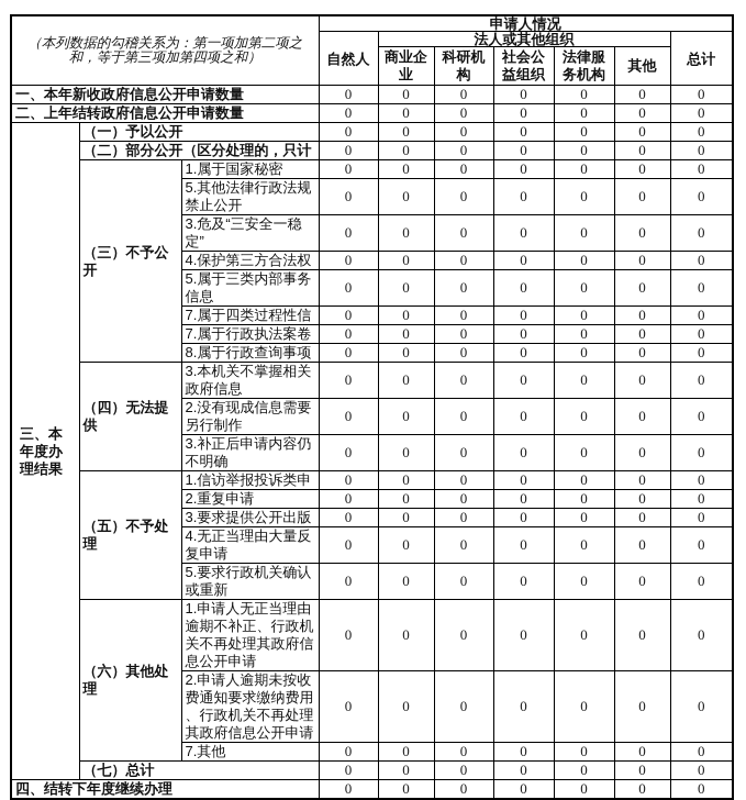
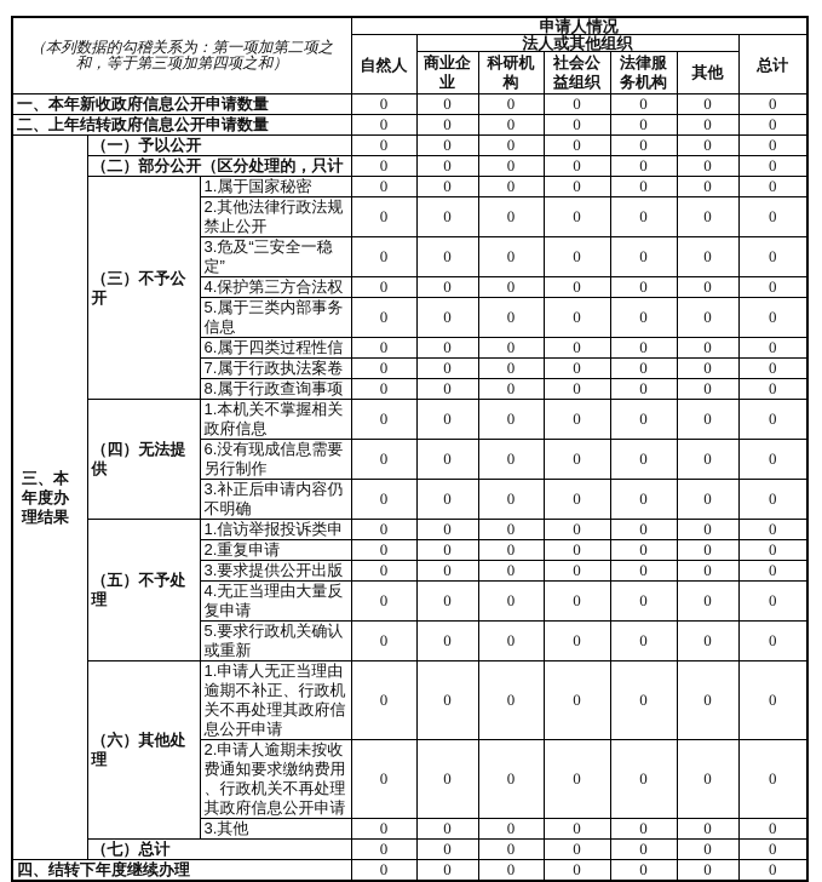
  （本列数据的勾稽关系为：第一项加第二项之 和，等于第三项加第四项之和）	申请人情况
  自然人	法人或其他组织	总计
  商业企 业	科研机 构	社会公 益组织	法律服 务机构	其他
  一、本年新收政府信息公开申请数量	0	0	0	0	0	0	0
  二、上年结转政府信息公开申请数量	0	0	0	0	0	0	0
  三、本 年度办 理结果	（一）予以公开	0	0	0	0	0	0	0
  （二）部分公开（区分处理的，只计	0	0	0	0	0	0	0
  （三）不予公 开	1.属于国家秘密	0	0	0	0	0	0	0
- 5.其他法律行政法规 禁止公开	0	0	0	0	0	0	0
+ 2.其他法律行政法规 禁止公开	0	0	0	0	0	0	0
  3.危及“三安全一稳 定”	0	0	0	0	0	0	0
  4.保护第三方合法权	0	0	0	0	0	0	0
  5.属于三类内部事务 信息	0	0	0	0	0	0	0
- 7.属于四类过程性信	0	0	0	0	0	0	0
+ 6.属于四类过程性信	0	0	0	0	0	0	0
  7.属于行政执法案卷	0	0	0	0	0	0	0
  8.属于行政查询事项	0	0	0	0	0	0	0
- （四）无法提 供	3.本机关不掌握相关 政府信息	0	0	0	0	0	0	0
+ （四）无法提 供	1.本机关不掌握相关 政府信息	0	0	0	0	0	0	0
- 2.没有现成信息需要 另行制作	0	0	0	0	0	0	0
+ 6.没有现成信息需要 另行制作	0	0	0	0	0	0	0
  3.补正后申请内容仍 不明确	0	0	0	0	0	0	0
  （五）不予处 理	1.信访举报投诉类申	0	0	0	0	0	0	0
  2.重复申请	0	0	0	0	0	0	0
  3.要求提供公开出版	0	0	0	0	0	0	0
  4.无正当理由大量反 复申请	0	0	0	0	0	0	0
  5.要求行政机关确认 或重新	0	0	0	0	0	0	0
  （六）其他处 理	1.申请人无正当理由 逾期不补正、行政机 关不再处理其政府信 息公开申请	0	0	0	0	0	0	0
  2.申请人逾期未按收 费通知要求缴纳费用 、行政机关不再处理 其政府信息公开申请	0	0	0	0	0	0	0
- 7.其他	0	0	0	0	0	0	0
+ 3.其他	0	0	0	0	0	0	0
  （七）总计	0	0	0	0	0	0	0
  四、结转下年度继续办理	0	0	0	0	0	0	0
